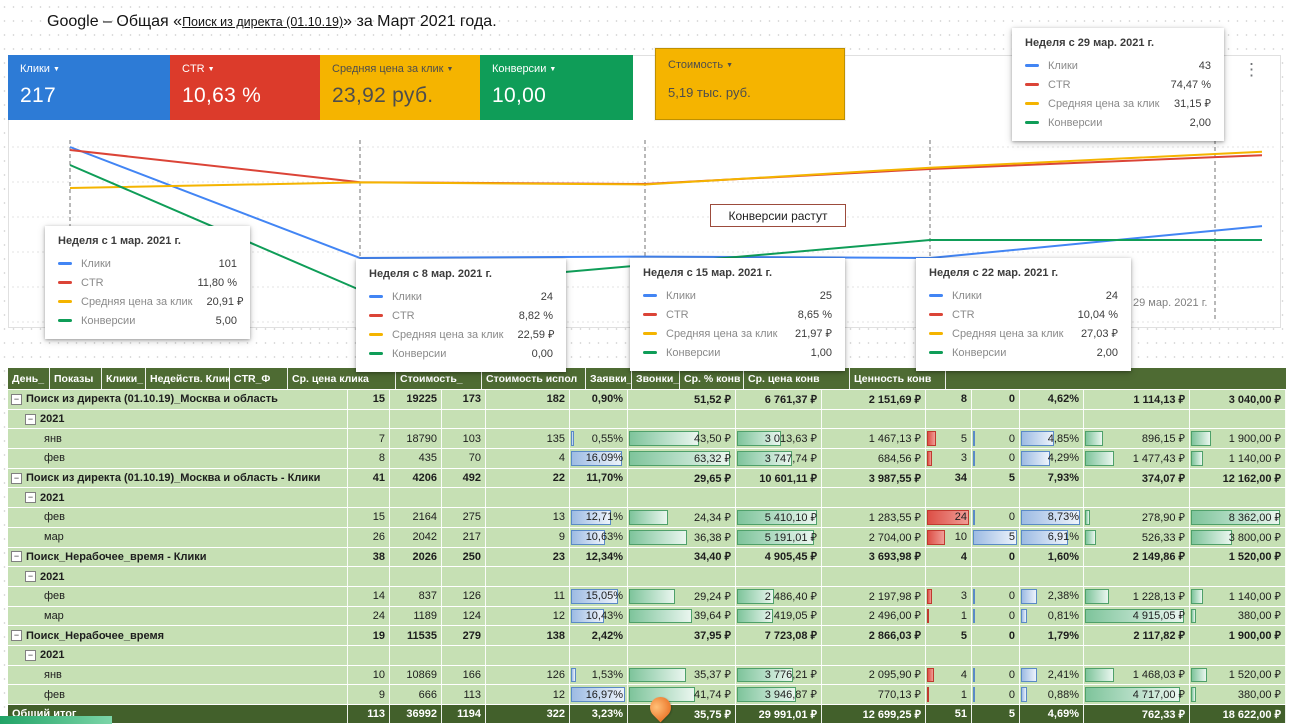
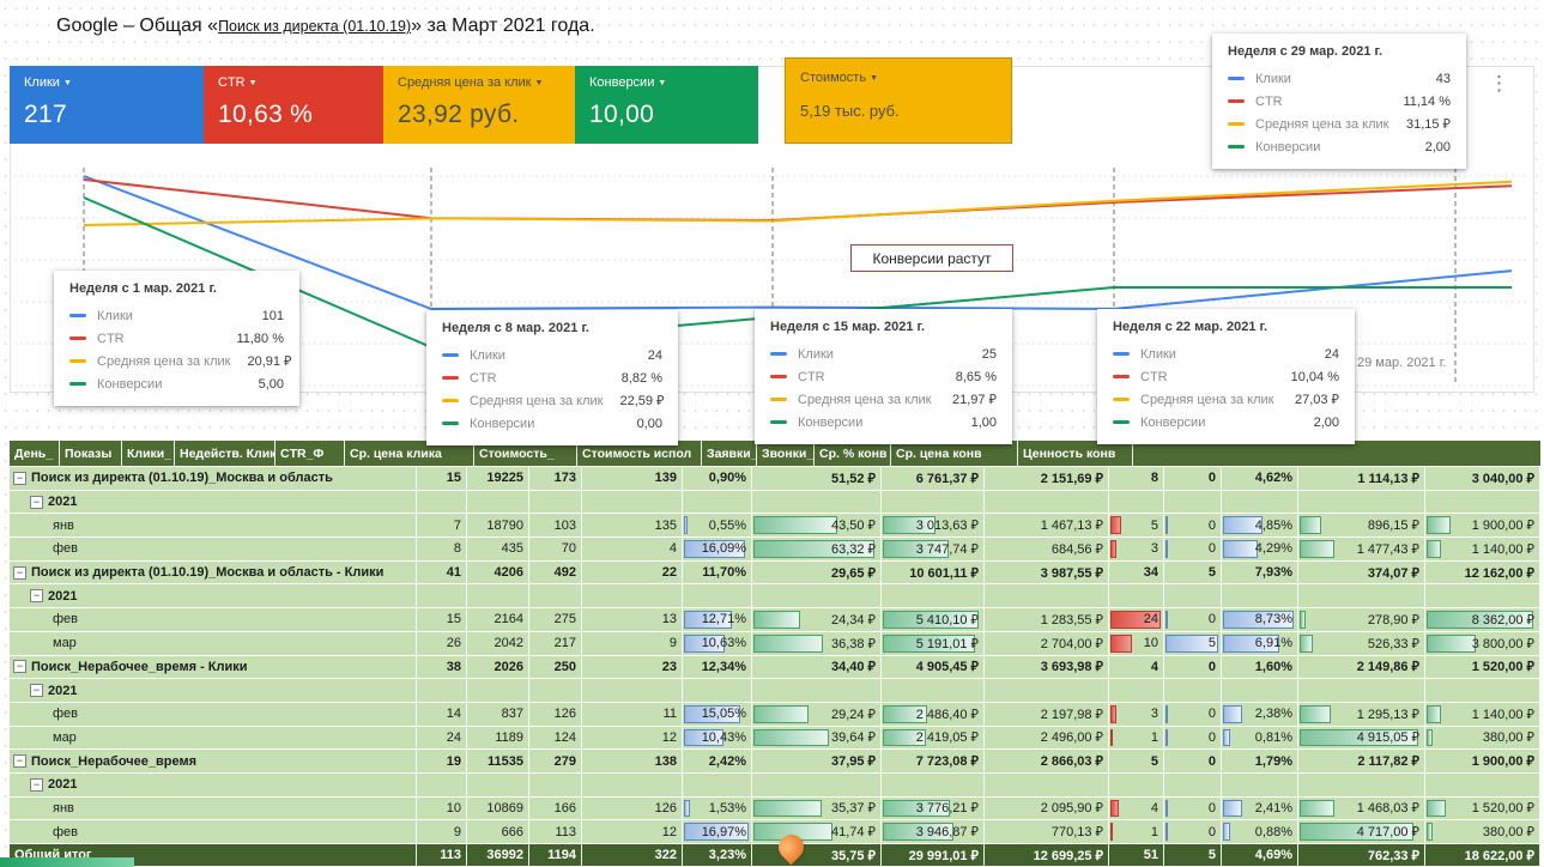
  Google – Общая «Поиск из директа (01.10.19)» за Март 2021 года.
  Клики
  217
  CTR
  10,63 %
  Средняя цена за клик
  23,92 руб.
  Конверсии
  10,00
  Стоимость
  5,19 тыс. руб.
  Конверсии растут
  29 мар. 2021 г.
  ⋮
  День_
  Показы
  Клики_
  Недейств. Клик
  CTR_Ф
  Ср. цена клика
  Стоимость_
  Стоимость испол
  Заявки_
  Звонки_
  Ср. % конв
  Ср. цена конв
  Ценность конв
  −
  Поиск из директа (01.10.19)_Москва и область
  15
  19225
  173
- 182
+ 139
  0,90%
  51,52 ₽
  6 761,37 ₽
  2 151,69 ₽
  8
  0
  4,62%
  1 114,13 ₽
  3 040,00 ₽
  −
  2021
  янв
  7
  18790
  103
  135
  0,55%
  43,50 ₽
  3 013,63 ₽
  1 467,13 ₽
  5
  0
  4,85%
  896,15 ₽
  1 900,00 ₽
  фев
  8
  435
  70
  4
  16,09%
  63,32 ₽
  3 747,74 ₽
  684,56 ₽
  3
  0
  4,29%
  1 477,43 ₽
  1 140,00 ₽
  −
  Поиск из директа (01.10.19)_Москва и область - Клики
  41
  4206
  492
  22
  11,70%
  29,65 ₽
  10 601,11 ₽
  3 987,55 ₽
  34
  5
  7,93%
  374,07 ₽
  12 162,00 ₽
  −
  2021
  фев
  15
  2164
  275
  13
  12,71%
  24,34 ₽
  5 410,10 ₽
  1 283,55 ₽
  24
  0
  8,73%
  278,90 ₽
  8 362,00 ₽
  мар
  26
  2042
  217
  9
  10,63%
  36,38 ₽
  5 191,01 ₽
  2 704,00 ₽
  10
  5
  6,91%
  526,33 ₽
  3 800,00 ₽
  −
  Поиск_Нерабочее_время - Клики
  38
  2026
  250
  23
  12,34%
  34,40 ₽
  4 905,45 ₽
  3 693,98 ₽
  4
  0
  1,60%
  2 149,86 ₽
  1 520,00 ₽
  −
  2021
  фев
  14
  837
  126
  11
  15,05%
  29,24 ₽
  2 486,40 ₽
  2 197,98 ₽
  3
  0
  2,38%
- 1 228,13 ₽
+ 1 295,13 ₽
  1 140,00 ₽
  мар
  24
  1189
  124
  12
  10,43%
  39,64 ₽
  2 419,05 ₽
  2 496,00 ₽
  1
  0
  0,81%
  4 915,05 ₽
  380,00 ₽
  −
  Поиск_Нерабочее_время
  19
  11535
  279
  138
  2,42%
  37,95 ₽
  7 723,08 ₽
  2 866,03 ₽
  5
  0
  1,79%
  2 117,82 ₽
  1 900,00 ₽
  −
  2021
  янв
  10
  10869
  166
  126
  1,53%
  35,37 ₽
  3 776,21 ₽
  2 095,90 ₽
  4
  0
  2,41%
  1 468,03 ₽
  1 520,00 ₽
  фев
  9
  666
  113
  12
  16,97%
  41,74 ₽
  3 946,87 ₽
  770,13 ₽
  1
  0
  0,88%
  4 717,00 ₽
  380,00 ₽
  Общий итог
  113
  36992
  1194
  322
  3,23%
  35,75 ₽
  29 991,01 ₽
  12 699,25 ₽
  51
  5
  4,69%
  762,33 ₽
  18 622,00 ₽
  Неделя с 1 мар. 2021 г.
  Клики
  101
  CTR
  11,80 %
  Средняя цена за клик
  20,91 ₽
  Конверсии
  5,00
  Неделя с 8 мар. 2021 г.
  Клики
  24
  CTR
  8,82 %
  Средняя цена за клик
  22,59 ₽
  Конверсии
  0,00
  Неделя с 15 мар. 2021 г.
  Клики
  25
  CTR
  8,65 %
  Средняя цена за клик
  21,97 ₽
  Конверсии
  1,00
  Неделя с 22 мар. 2021 г.
  Клики
  24
  CTR
  10,04 %
  Средняя цена за клик
  27,03 ₽
  Конверсии
  2,00
  Неделя с 29 мар. 2021 г.
  Клики
  43
  CTR
- 74,47 %
+ 11,14 %
  Средняя цена за клик
  31,15 ₽
  Конверсии
  2,00
